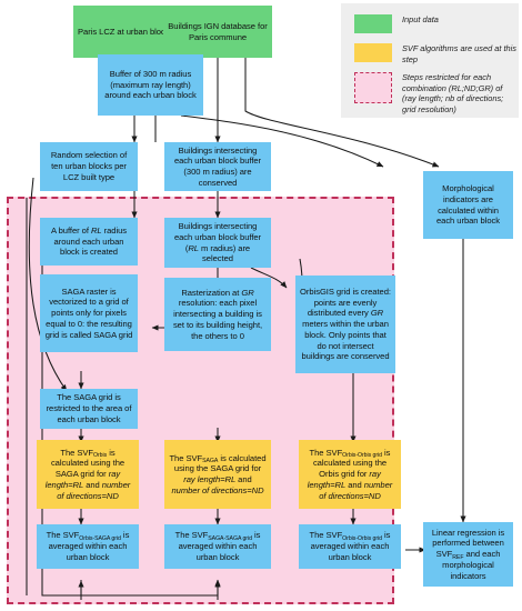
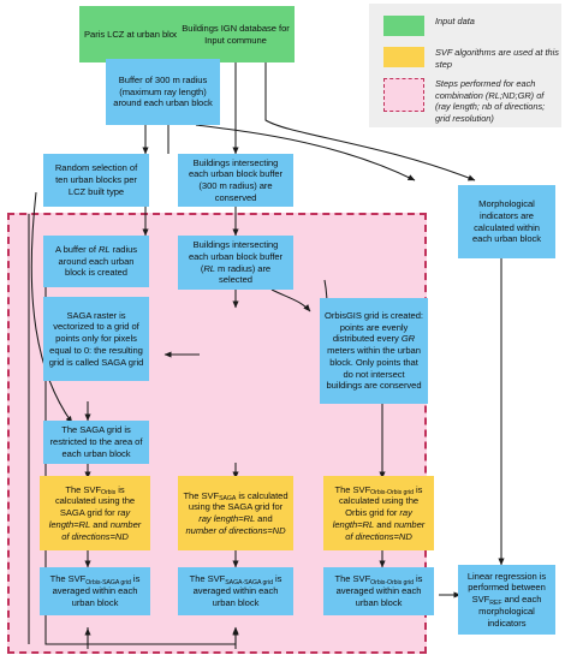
  Input data
  SVF algorithms are used at this step
- Steps restricted for each combination (RL;ND;GR) of (ray length; nb of directions; grid resolution)
+ Steps performed for each combination (RL;ND;GR) of (ray length; nb of directions; grid resolution)
  Paris LCZ at urban blo
- Buildings IGN database for Paris commune
+ Buildings IGN database for Input commune
  Buffer of 300 m radius (maximum ray length) around each urban block
  Random selection of ten urban blocks per LCZ built type
  Buildings intersecting each urban block buffer (300 m radius) are conserved
  Morphological indicators are calculated within each urban block
  A buffer of RL radius around each urban block is created
  Buildings intersecting each urban block buffer (RL m radius) are selected
  SAGA raster is vectorized to a grid of points only for pixels equal to 0: the resulting grid is called SAGA grid
- Rasterization at GR resolution: each pixel intersecting a building is set to its building height, the others to 0
  OrbisGIS grid is created: points are evenly distributed every GR meters within the urban block. Only points that do not intersect buildings are conserved
  The SAGA grid is restricted to the area of each urban block
  The SVF is calculated using the SAGA grid for ray length=RL and number of directions=ND
  The SVF is calculated using the SAGA grid for ray length=RL and number of directions=ND
  The SVF is calculated using the Orbis grid for ray length=RL and number of directions=ND
  The SVF is averaged within each urban block
  The SVF is averaged within each urban block
  The SVF is averaged within each urban block
  Linear regression is performed between SVF and each morphological indicators
